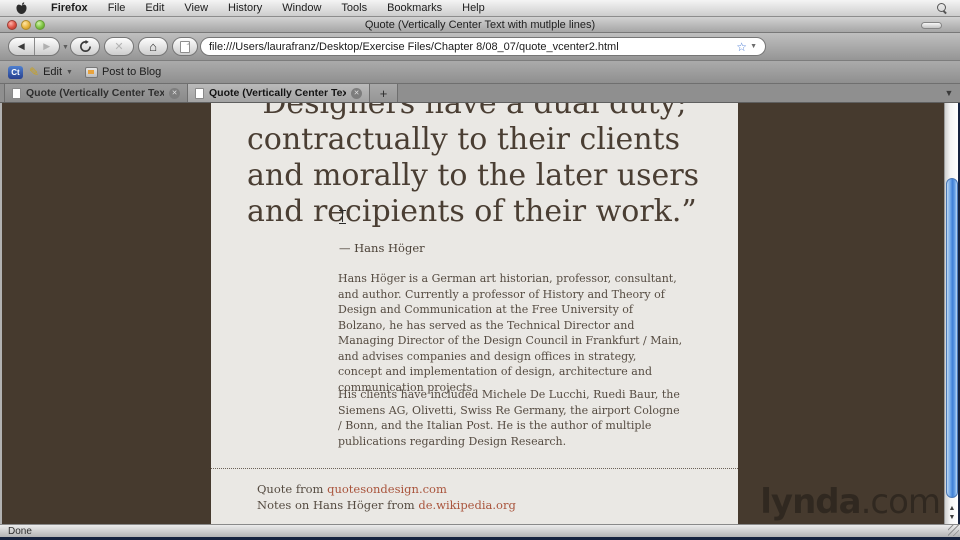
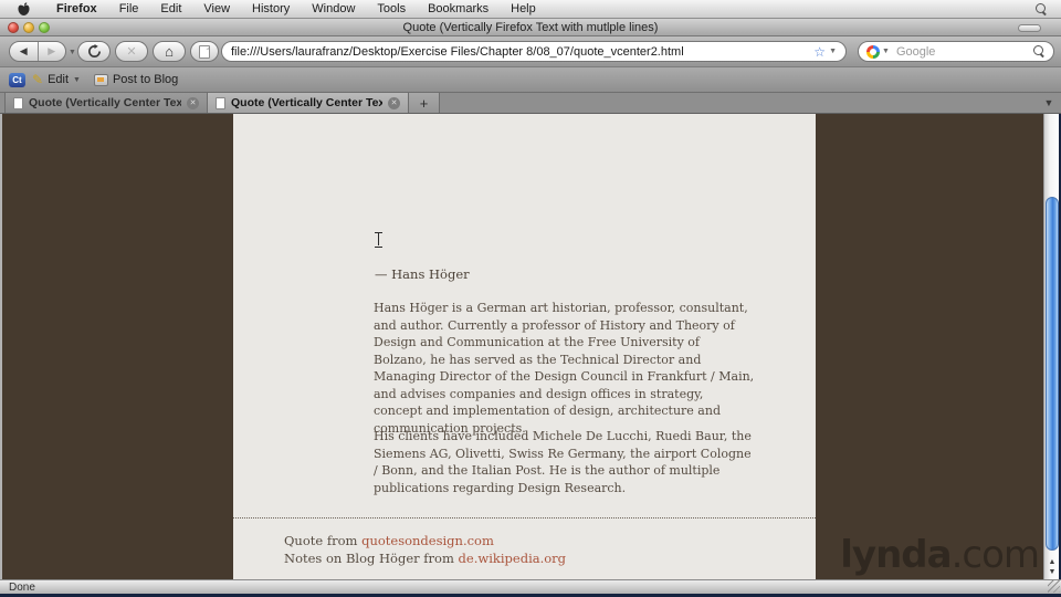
  Firefox
  File
  Edit
  View
  History
  Window
  Tools
  Bookmarks
  Help
- Quote (Vertically Center Text with mutlple lines)
+ Quote (Vertically Firefox Text with mutlple lines)
  ◀
  ▶
  ✕
  ⌂
  file:///Users/laurafranz/Desktop/Exercise Files/Chapter 8/08_07/quote_vcenter2.html
  ☆
+ Google
  Ct
  ✎
  Edit
  Post to Blog
  Quote (Vertically Center Tex
  Quote (Vertically Center Tex
  +
  ▼
- “Designers have a dual duty;
- contractually to their clients
- and morally to the later users
- and recipients of their work.”
  — Hans Höger
  Hans Höger is a German art historian, professor, consultant, and author. Currently a professor of History and Theory of Design and Communication at the Free University of Bolzano, he has served as the Technical Director and Managing Director of the Design Council in Frankfurt / Main, and advises companies and design offices in strategy, concept and implementation of design, architecture and communication projects.
  His clients have included Michele De Lucchi, Ruedi Baur, the Siemens AG, Olivetti, Swiss Re Germany, the airport Cologne / Bonn, and the Italian Post. He is the author of multiple publications regarding Design Research.
  Quote from quotesondesign.com
- Notes on Hans Höger from de.wikipedia.org
+ Notes on Blog Höger from de.wikipedia.org
  Done
